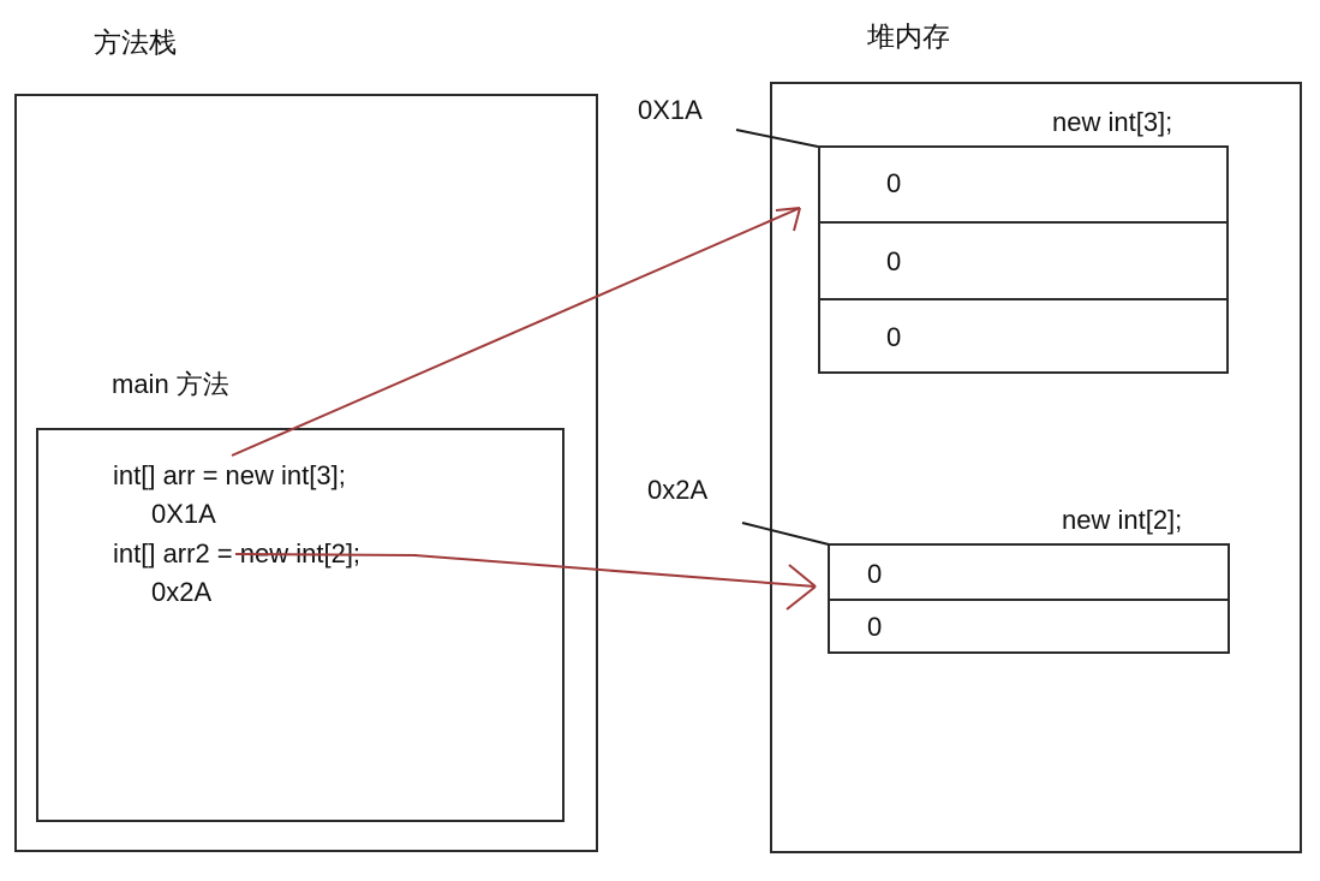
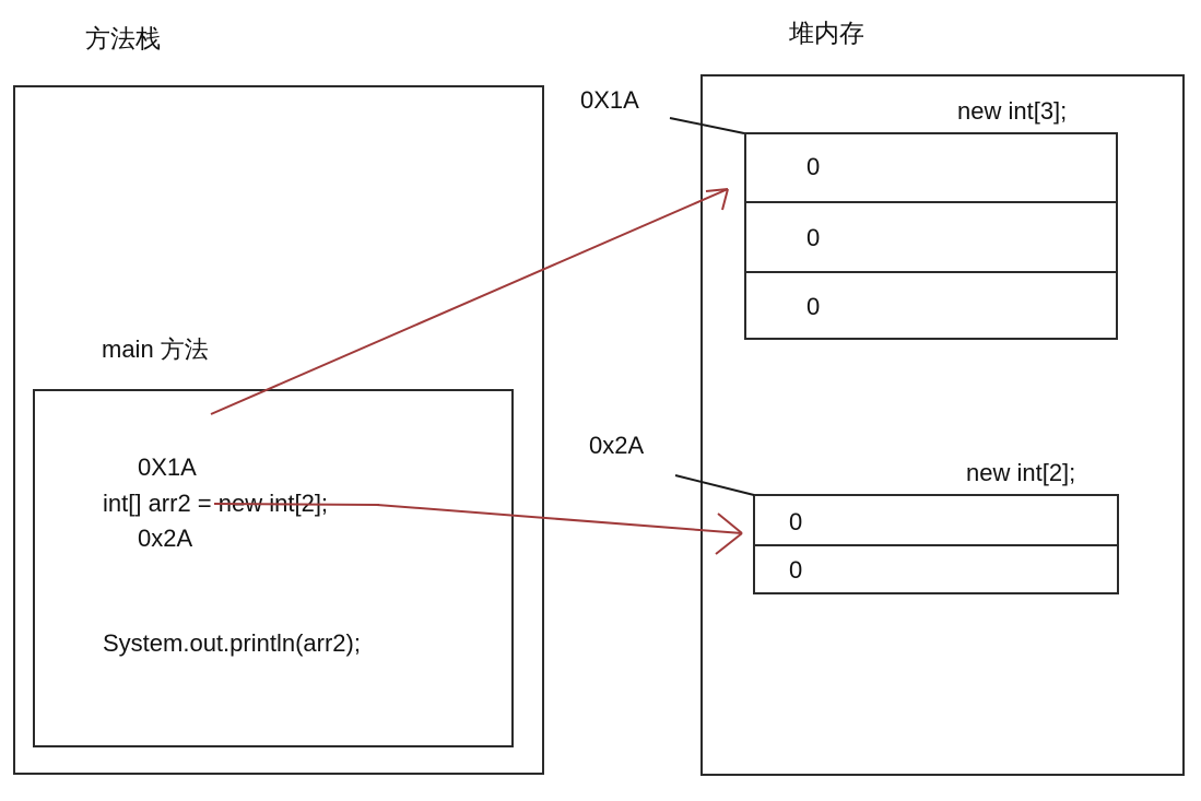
  方法栈
  堆内存
  main 方法
- int[] arr = new int[3];
  0X1A
  int[] arr2 =[2];
  0x2A
+ System.out.println(arr2);
  0X1A
  new int[3];
  0
  0
  0
  0x2A
  new int[2];
  0
  0
